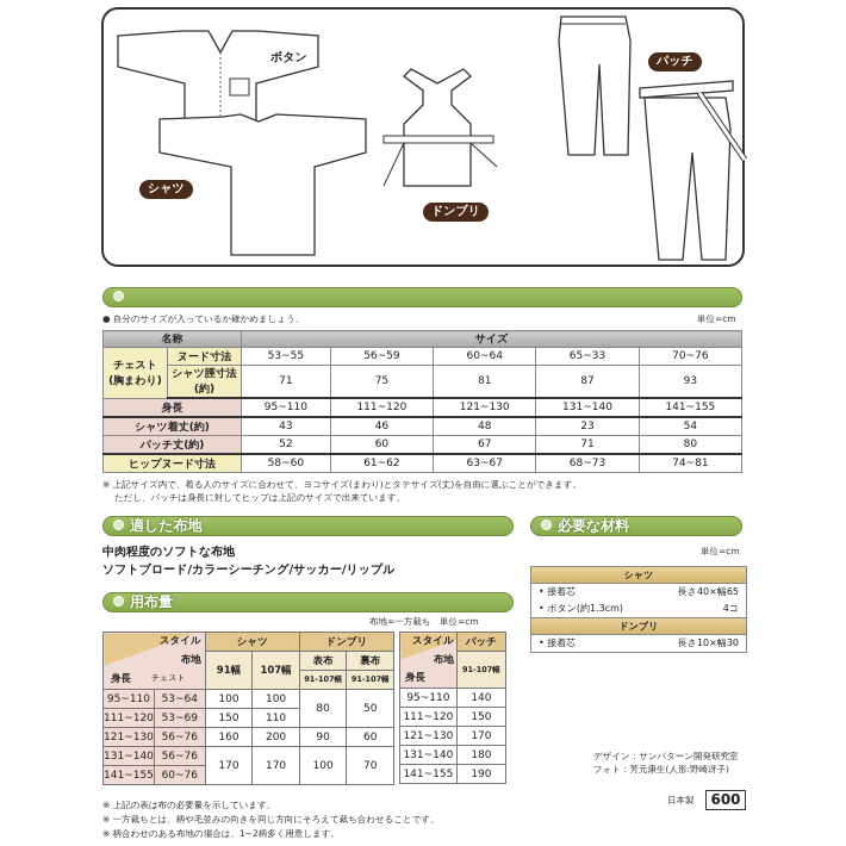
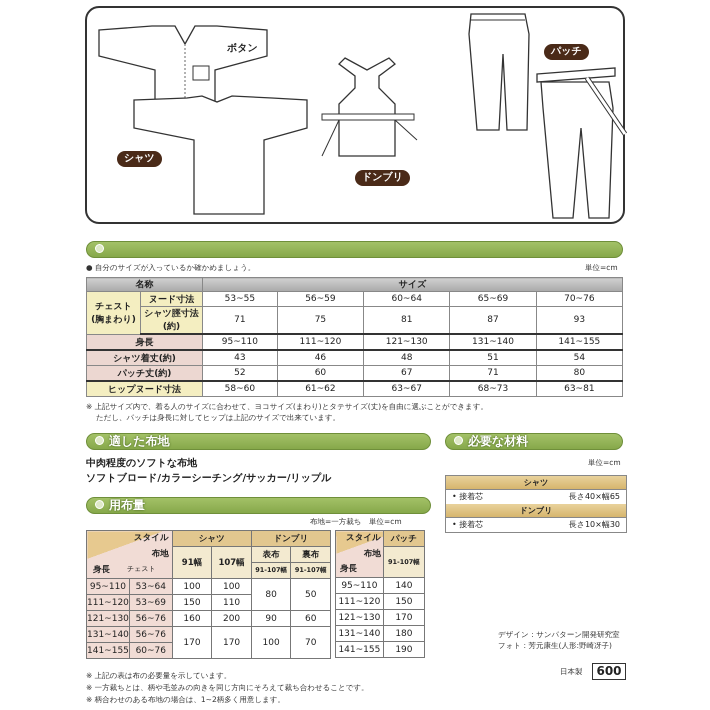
  ボタン
  シャツ
  ドンブリ
  パッチ
  ● 自分のサイズが入っているか確かめましょう。
  単位=cm
  名称	サイズ
- チェスト(胸まわり)	ヌード寸法	53~55	56~59	60~64	65~33	70~76
+ チェスト(胸まわり)	ヌード寸法	53~55	56~59	60~64	65~69	70~76
  シャツ脛寸法(約)	71	75	81	87	93
  身長	95~110	111~120	121~130	131~140	141~155
- シャツ着丈(約)	43	46	48	23	54
+ シャツ着丈(約)	43	46	48	51	54
  パッチ丈(約)	52	60	67	71	80
- ヒップヌード寸法	58~60	61~62	63~67	68~73	74~81
+ ヒップヌード寸法	58~60	61~62	63~67	68~73	63~81
  ※ 上記サイズ内で、着る人のサイズに合わせて、ヨコサイズ(まわり)とタテサイズ(丈)を自由に選ぶことができます。
  ただし、パッチは身長に対してヒップは上記のサイズで出来ています。
  適した布地
  中肉程度のソフトな布地
  ソフトブロード/カラーシーチング/サッカー/リップル
  必要な材料
  単位=cm
  シャツ
  接着芯
  長さ40×幅65
- ボタン(約1.3cm)
- 4コ
  ドンブリ
  接着芯
  長さ10×幅30
  用布量
  布地=一方裁ち 単位=cm
  スタイル 布地 身長 チェスト	シャツ	ドンブリ
  91幅	107幅	表布	裏布
  91-107幅	91-107幅
  95~110	53~64	100	100	80	50
  111~120	53~69	150	110
  121~130	56~76	160	200	90	60
  131~140	56~76	170	170	100	70
  141~155	60~76
  スタイル 布地 身長	パッチ
  91-107幅
  95~110	140
  111~120	150
  121~130	170
  131~140	180
  141~155	190
  ※ 上記の表は布の必要量を示しています。
  ※ 一方裁ちとは、柄や毛並みの向きを同じ方向にそろえて裁ち合わせることです。
  ※ 柄合わせのある布地の場合は、1~2柄多く用意します。
  デザイン：サンパターン開発研究室
  フォト：芳元康生(人形:野崎冴子)
  日本製
  600
